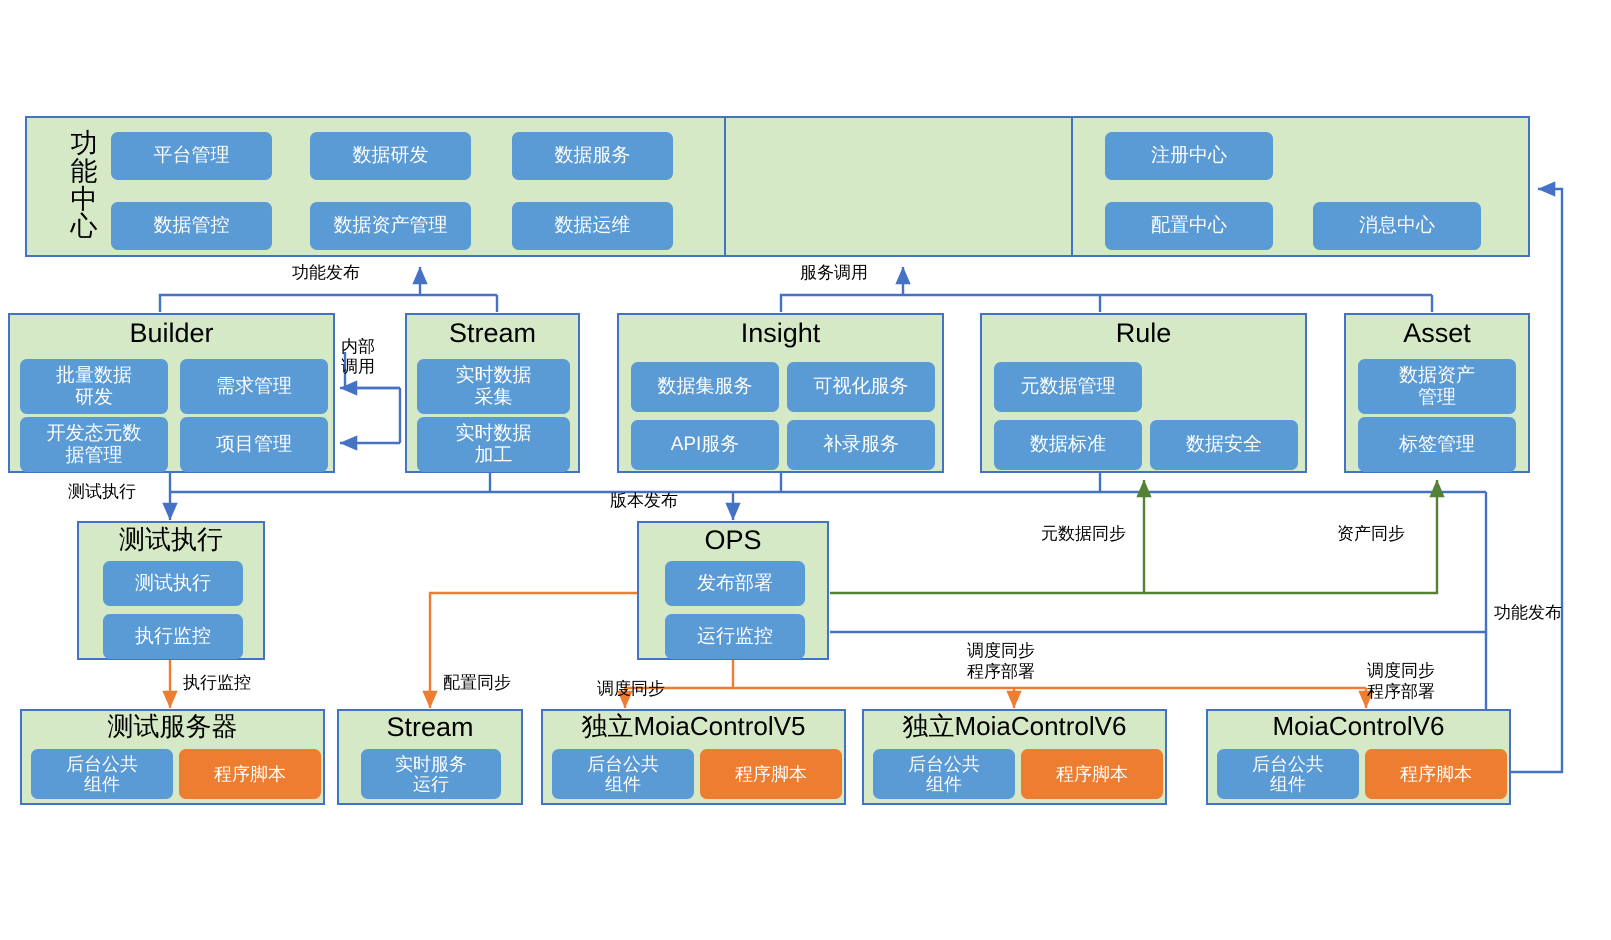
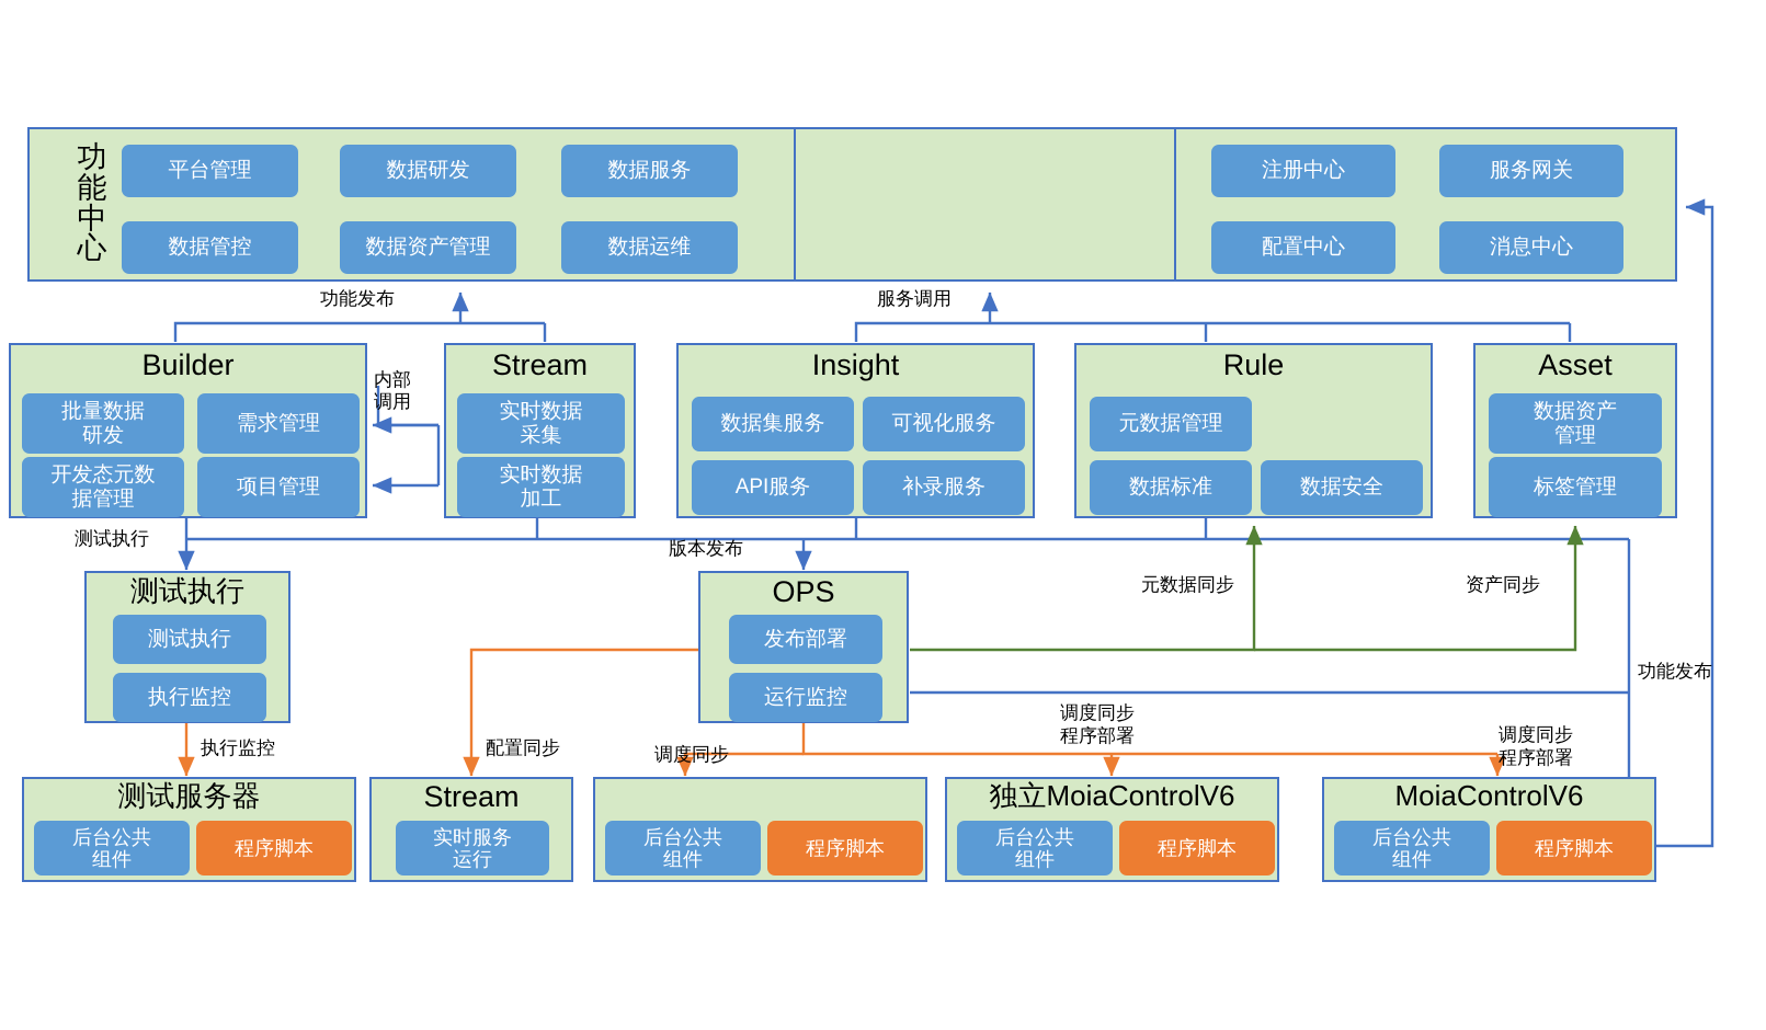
  功能中心
  平台管理
  数据研发
  数据服务
  数据管控
  数据资产管理
  数据运维
  注册中心
+ 服务网关
  配置中心
  消息中心
  Builder
  批量数据
  研发
  需求管理
  开发态元数
  据管理
  项目管理
  Stream
  实时数据
  采集
  实时数据
  加工
  Insight
  数据集服务
  可视化服务
  API服务
  补录服务
  Rule
  元数据管理
  数据标准
  数据安全
  Asset
  数据资产
  管理
  标签管理
  测试执行
  测试执行
  执行监控
  OPS
  发布部署
  运行监控
  测试服务器
  后台公共
  组件
  程序脚本
  Stream
  实时服务
  运行
- 独立MoiaControlV5
  后台公共
  组件
  程序脚本
  独立MoiaControlV6
  后台公共
  组件
  程序脚本
  MoiaControlV6
  后台公共
  组件
  程序脚本
  功能发布
  服务调用
  内部
  调用
  测试执行
  版本发布
  元数据同步
  资产同步
  功能发布
  执行监控
  配置同步
  调度同步
  调度同步
  程序部署
  调度同步
  程序部署
